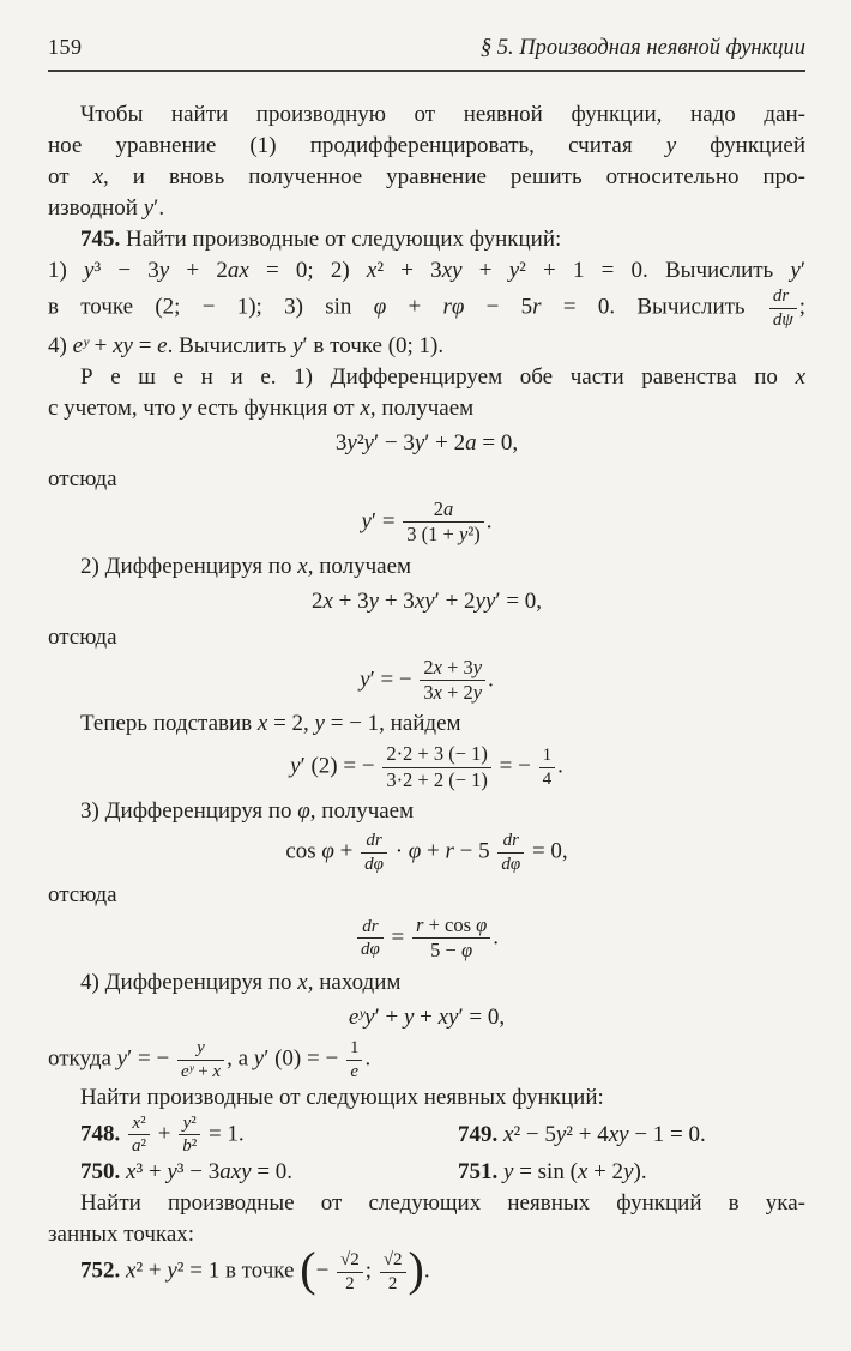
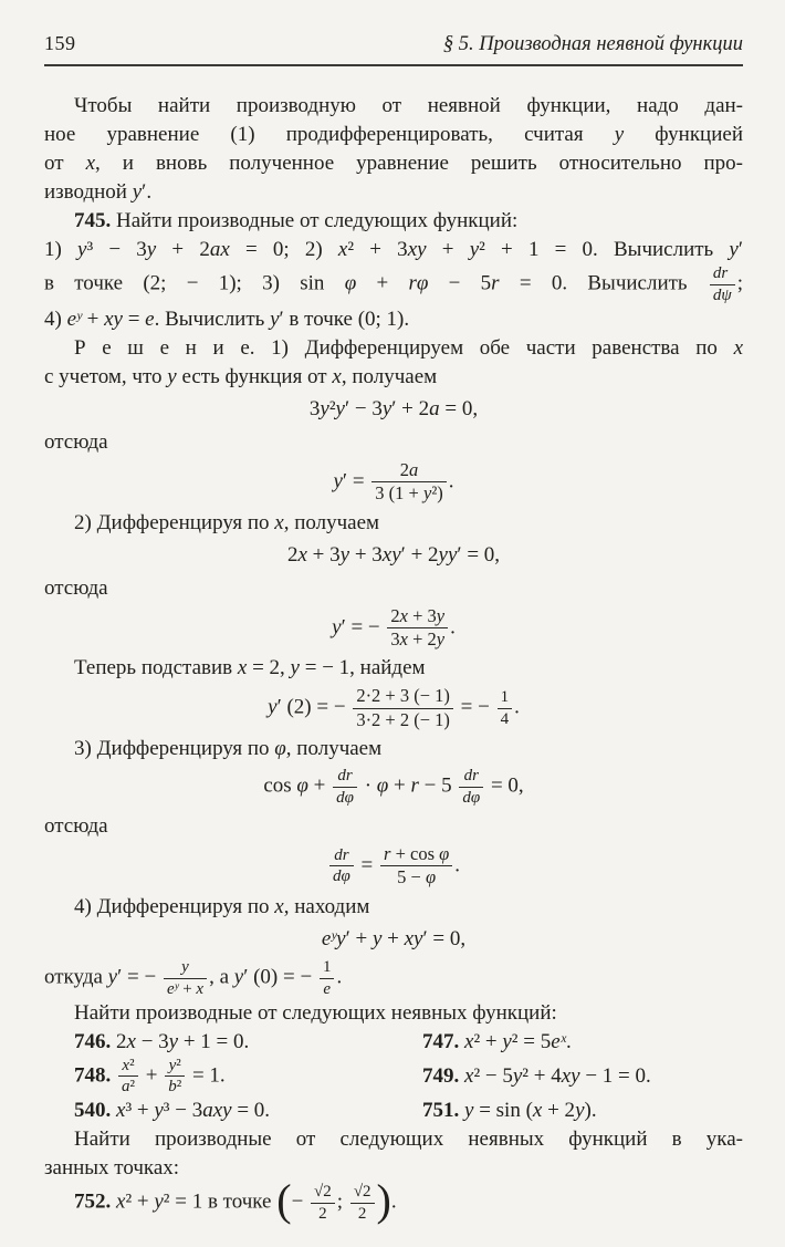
  159
  § 5. Производная неявной функции
  Чтобы найти производную от неявной функции, надо дан-
  ное уравнение (1) продифференцировать, считая y функцией
  от x, и вновь полученное уравнение решить относительно про-
  изводной y′.
  745. Найти производные от следующих функций:
  1) y³ − 3y + 2ax = 0; 2) x² + 3xy + y² + 1 = 0. Вычислить y′
  в точке (2; − 1); 3) sin φ + rφ − 5r = 0. Вычислить
  dr
  dψ
  ;
  4) eʸ + xy = e. Вычислить y′ в точке (0; 1).
  Р е ш е н и е. 1) Дифференцируем обе части равенства по x
  с учетом, что y есть функция от x, получаем
  3y²y′ − 3y′ + 2a = 0,
  отсюда
  y′ =
  2a
  3 (1 + y²)
  .
  2) Дифференцируя по x, получаем
  2x + 3y + 3xy′ + 2yy′ = 0,
  отсюда
  y′ = −
  2x + 3y
  3x + 2y
  .
  Теперь подставив x = 2, y = − 1, найдем
  y′ (2) = −
  2·2 + 3 (− 1)
  3·2 + 2 (− 1)
  = −
  1
  4
  .
  3) Дифференцируя по φ, получаем
  cos φ +
  dr
  dφ
  · φ + r − 5
  dr
  dφ
  = 0,
  отсюда
  dr
  dφ
  =
  r + cos φ
  5 − φ
  .
  4) Дифференцируя по x, находим
  eʸy′ + y + xy′ = 0,
  откуда y′ = −
  y
  eʸ + x
  , а y′ (0) = −
  1
  e
  .
  Найти производные от следующих неявных функций:
+ 746. 2x − 3y + 1 = 0.
+ 747. x² + y² = 5eˣ.
  748.
  x²
  a²
  +
  y²
  b²
  = 1.
  749. x² − 5y² + 4xy − 1 = 0.
- 750. x³ + y³ − 3axy = 0.
+ 540. x³ + y³ − 3axy = 0.
  751. y = sin (x + 2y).
  Найти производные от следующих неявных функций в ука-
  занных точках:
  752. x² + y² = 1 в точке (−
  √2
  2
  ;
  √2
  2
  ).
